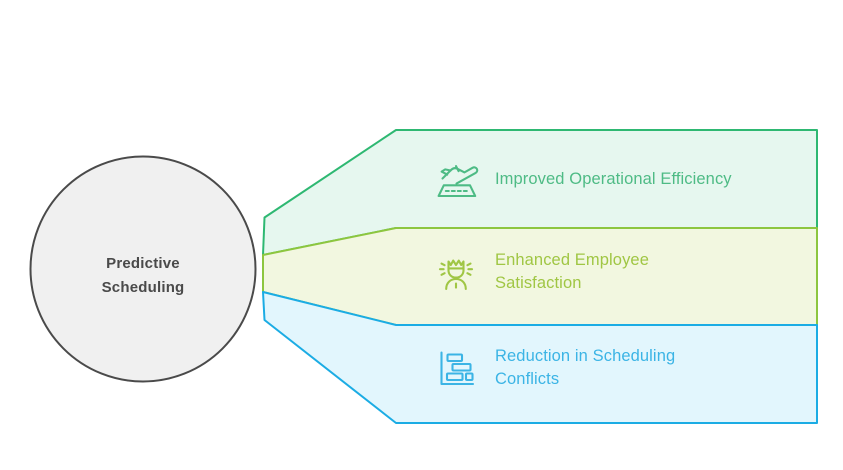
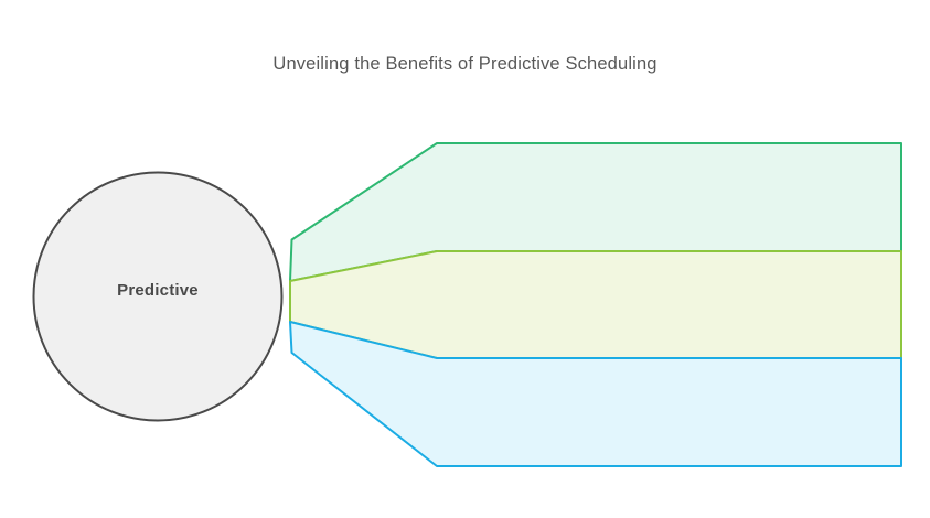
+ Unveiling the Benefits of Predictive Scheduling
  Predictive
- Scheduling
- Improved Operational Efficiency
- Enhanced Employee
- Satisfaction
- Reduction in Scheduling
- Conflicts
